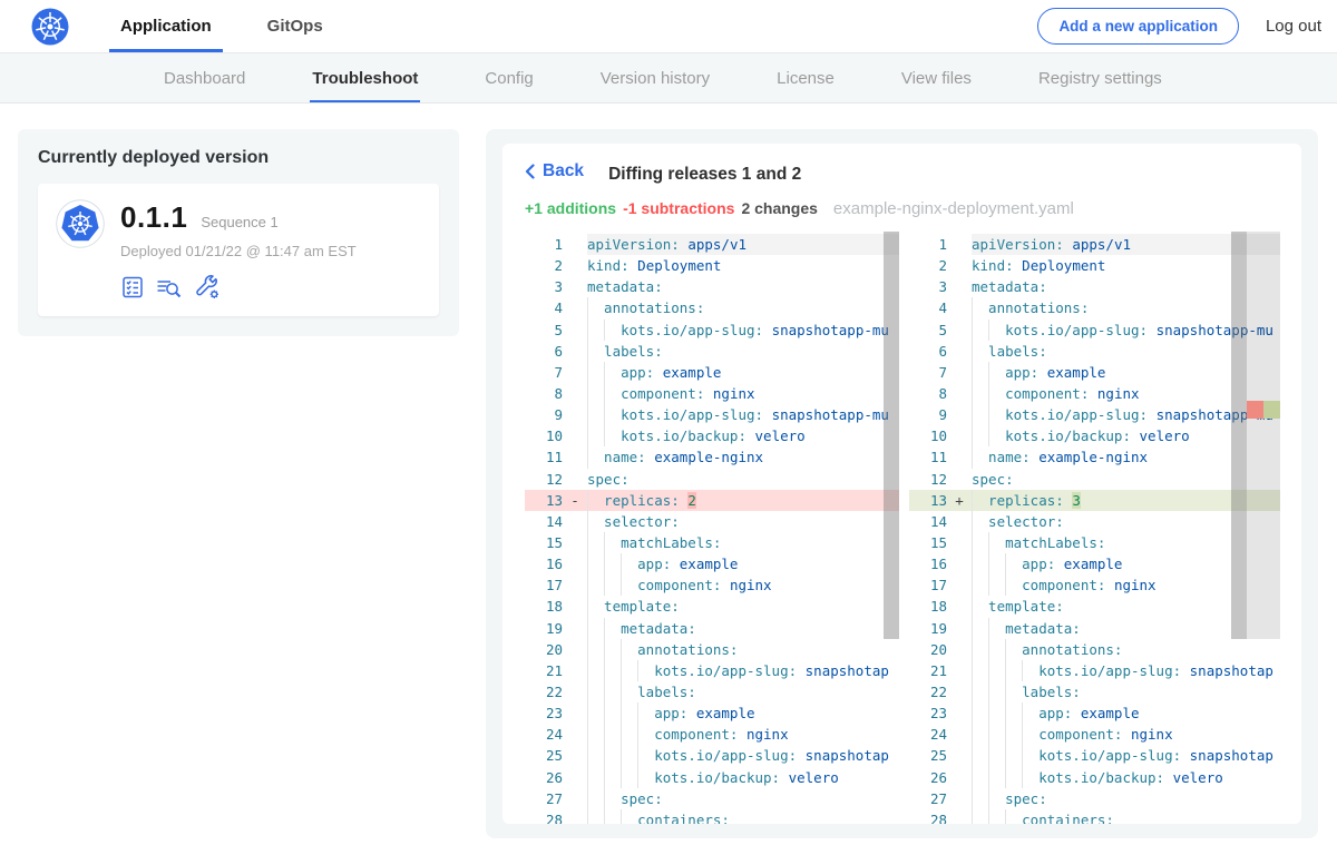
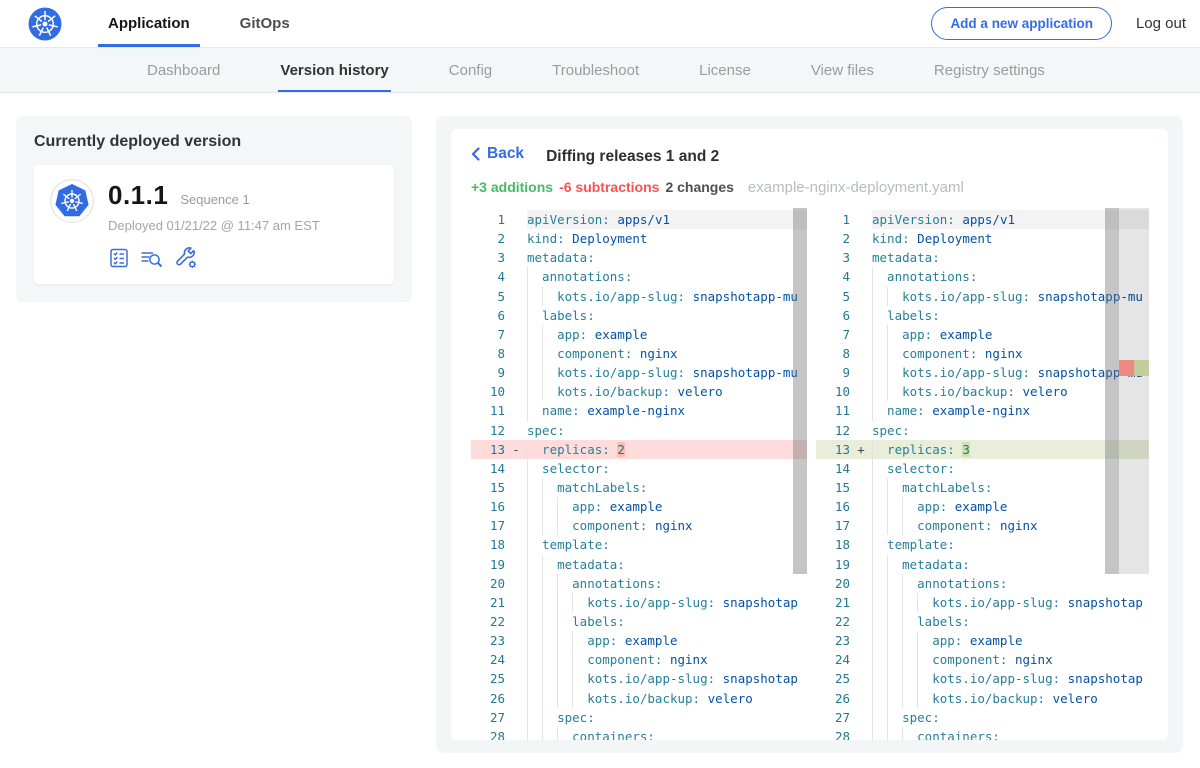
  Application
  GitOps
  Add a new application
  Log out
  Dashboard
- Troubleshoot
+ Version history
  Config
- Version history
+ Troubleshoot
  License
  View files
  Registry settings
  Currently deployed version
  0.1.1
  Sequence 1
  Deployed 01/21/22 @ 11:47 am EST
  Back
  Diffing releases 1 and 2
- +1 additions
+ +3 additions
- -1 subtractions
+ -6 subtractions
  2 changes
  example-nginx-deployment.yaml
  1
  apiVersion: apps/v1
  2
  kind: Deployment
  3
  metadata:
  4
  annotations:
  5
  kots.io/app-slug: snapshotapp-mu
  6
  labels:
  7
  app: example
  8
  component: nginx
  9
  kots.io/app-slug: snapshotapp-mu
  10
  kots.io/backup: velero
  11
  name: example-nginx
  12
  spec:
  13
  -
  replicas: 2
  14
  selector:
  15
  matchLabels:
  16
  app: example
  17
  component: nginx
  18
  template:
  19
  metadata:
  20
  annotations:
  21
  kots.io/app-slug: snapshotap
  22
  labels:
  23
  app: example
  24
  component: nginx
  25
  kots.io/app-slug: snapshotap
  26
  kots.io/backup: velero
  27
  spec:
  28
  containers:
  1
  apiVersion: apps/v1
  2
  kind: Deployment
  3
  metadata:
  4
  annotations:
  5
  kots.io/app-slug: snapshotapp-mu
  6
  labels:
  7
  app: example
  8
  component: nginx
  9
  kots.io/app-slug: snapshotapp
  10
  kots.io/backup: velero
  11
  name: example-nginx
  12
  spec:
  13
  +
  replicas: 3
  14
  selector:
  15
  matchLabels:
  16
  app: example
  17
  component: nginx
  18
  template:
  19
  metadata:
  20
  annotations:
  21
  kots.io/app-slug: snapshotap
  22
  labels:
  23
  app: example
  24
  component: nginx
  25
  kots.io/app-slug: snapshotap
  26
  kots.io/backup: velero
  27
  spec:
  28
  containers:
